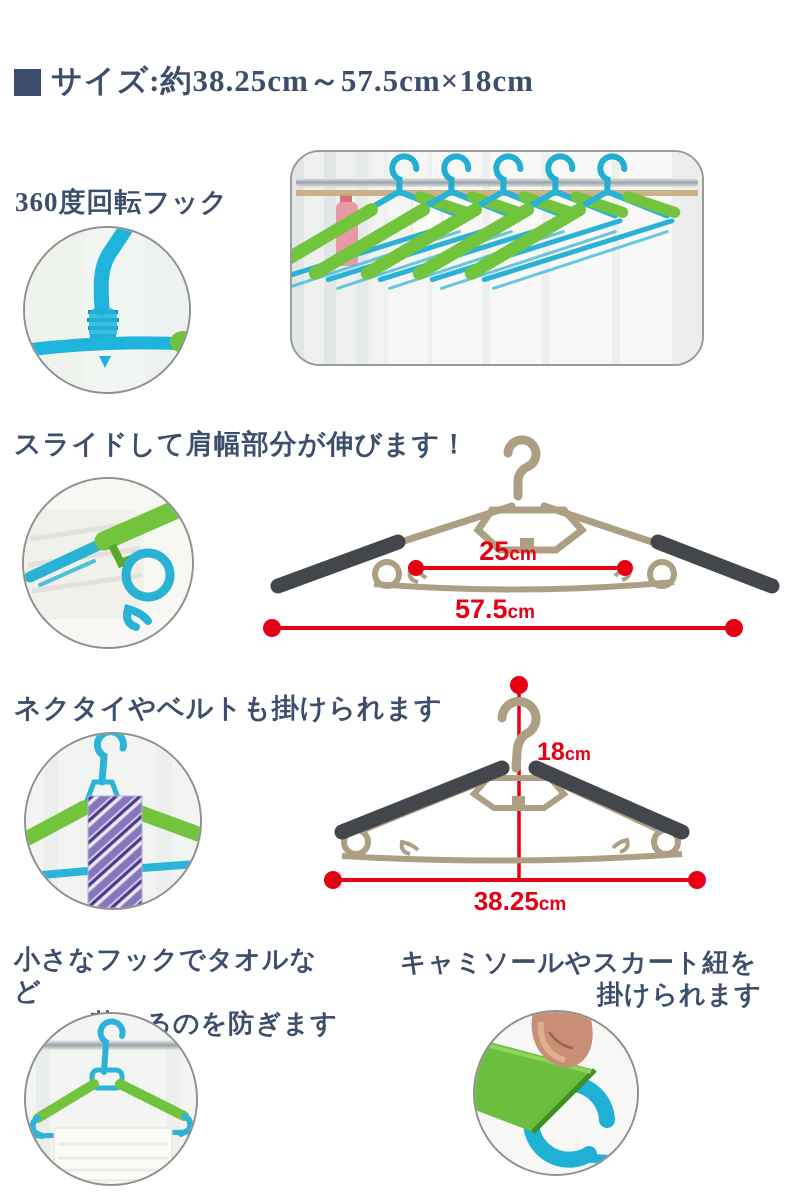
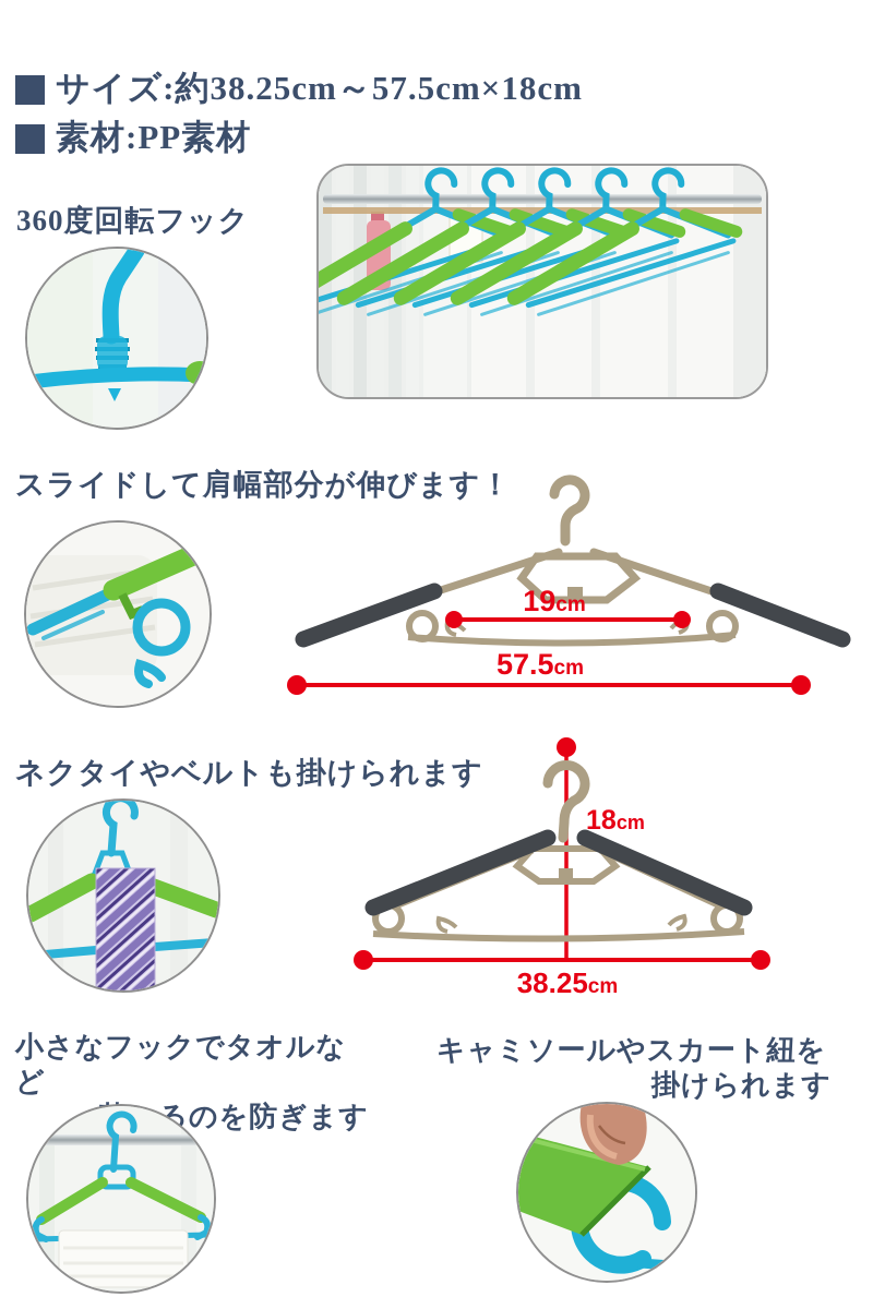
  サイズ:約38.25cm～57.5cm×18cm
+ 素材:PP素材
  360度回転フック
  スライドして肩幅部分が伸びます！
- 25cm
+ 19cm
  57.5cm
  ネクタイやベルトも掛けられます
  18cm
  38.25cm
  小さなフックでタオルなど
  るのを防ぎます
  キャミソールやスカート紐を
  掛けられます
